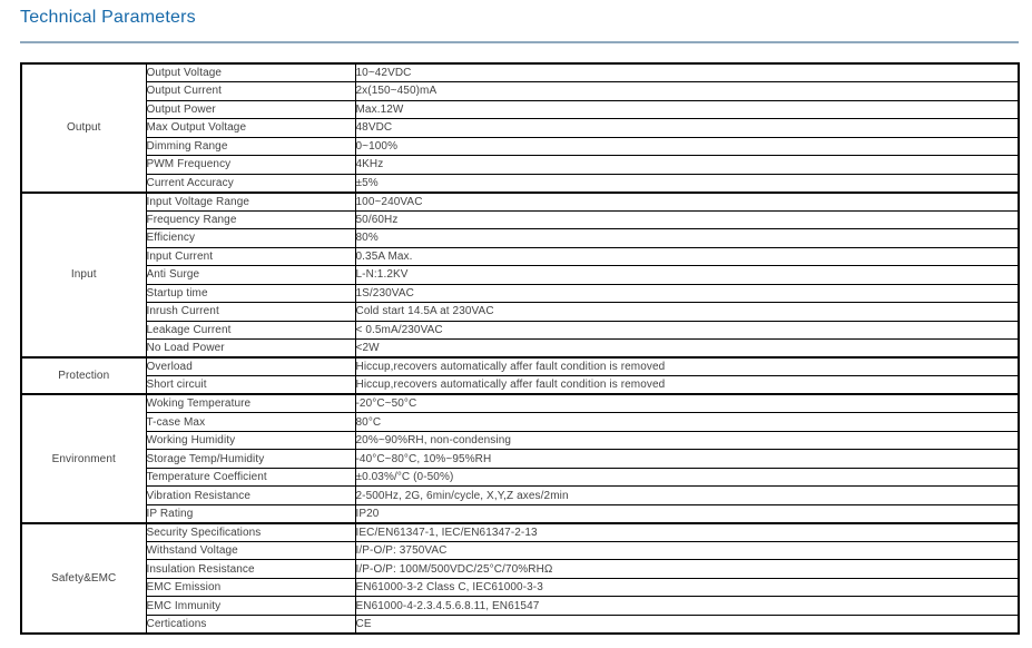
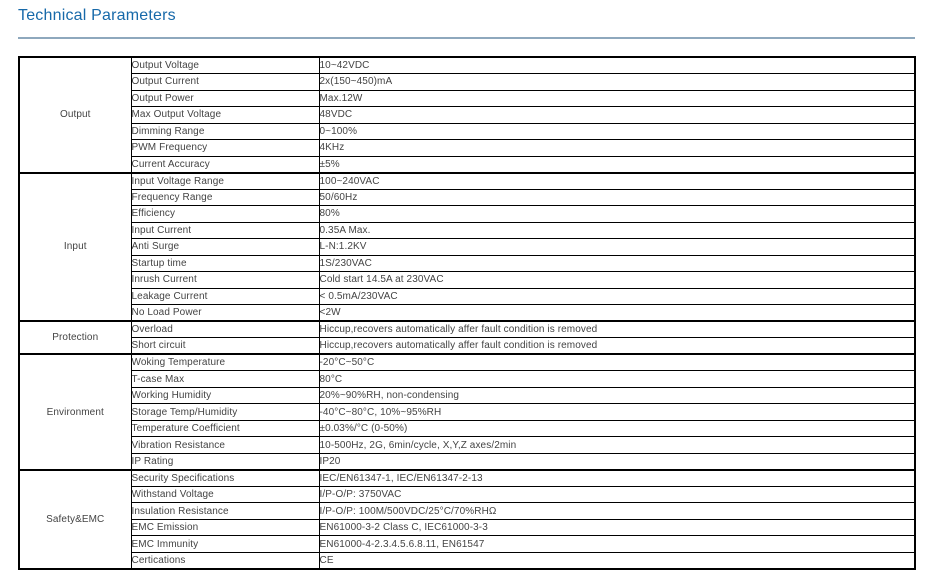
  Technical Parameters
  Output	Output Voltage	10~42VDC
  Output Current	2x(150~450)mA
  Output Power	Max.12W
  Max Output Voltage	48VDC
  Dimming Range	0~100%
  PWM Frequency	4KHz
  Current Accuracy	±5%
  Input	Input Voltage Range	100~240VAC
  Frequency Range	50/60Hz
  Efficiency	80%
  Input Current	0.35A Max.
  Anti Surge	L-N:1.2KV
  Startup time	1S/230VAC
  Inrush Current	Cold start 14.5A at 230VAC
  Leakage Current	< 0.5mA/230VAC
  No Load Power	<2W
  Protection	Overload	Hiccup,recovers automatically affer fault condition is removed
  Short circuit	Hiccup,recovers automatically affer fault condition is removed
  Environment	Woking Temperature	-20°C~50°C
  T-case Max	80°C
  Working Humidity	20%~90%RH, non-condensing
  Storage Temp/Humidity	-40°C~80°C, 10%~95%RH
  Temperature Coefficient	±0.03%/°C (0-50%)
- Vibration Resistance	2-500Hz, 2G, 6min/cycle, X,Y,Z axes/2min
+ Vibration Resistance	10-500Hz, 2G, 6min/cycle, X,Y,Z axes/2min
  IP Rating	IP20
  Safety&EMC	Security Specifications	IEC/EN61347-1, IEC/EN61347-2-13
  Withstand Voltage	I/P-O/P: 3750VAC
  Insulation Resistance	I/P-O/P: 100M/500VDC/25°C/70%RHΩ
  EMC Emission	EN61000-3-2 Class C, IEC61000-3-3
  EMC Immunity	EN61000-4-2.3.4.5.6.8.11, EN61547
  Certications	CE
